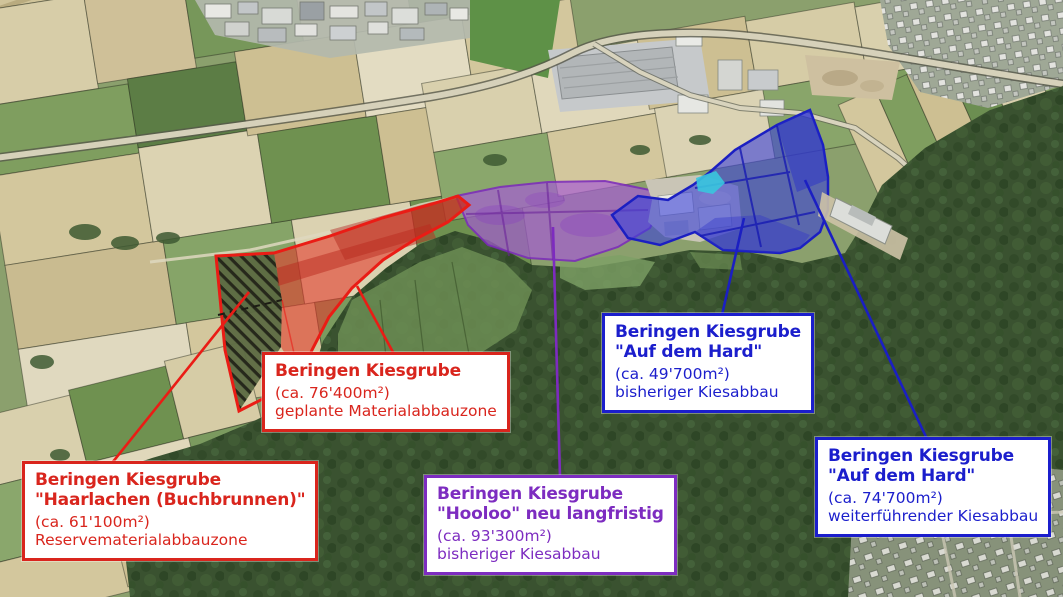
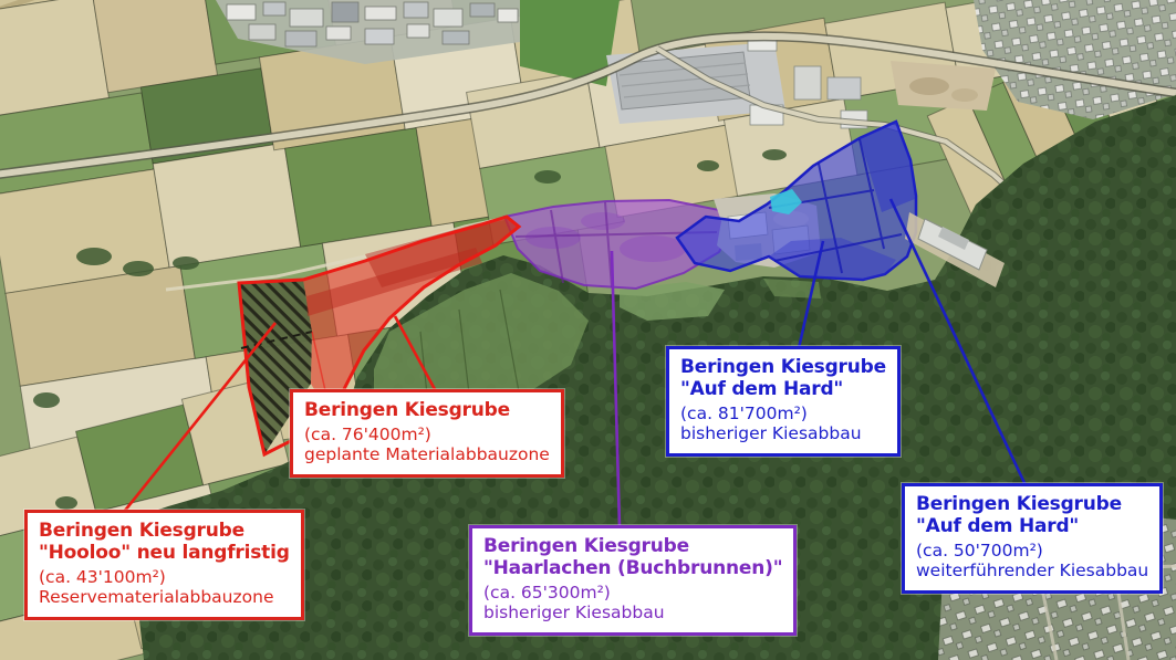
  Beringen Kiesgrube
- "Haarlachen (Buchbrunnen)"
+ "Hooloo" neu langfristig
- (ca. 61'100m²)
+ (ca. 43'100m²)
  Reservematerialabbauzone
  Beringen Kiesgrube
  (ca. 76'400m²)
  geplante Materialabbauzone
  Beringen Kiesgrube
- "Hooloo" neu langfristig
+ "Haarlachen (Buchbrunnen)"
- (ca. 93'300m²)
+ (ca. 65'300m²)
  bisheriger Kiesabbau
  Beringen Kiesgrube
  "Auf dem Hard"
- (ca. 49'700m²)
+ (ca. 81'700m²)
  bisheriger Kiesabbau
  Beringen Kiesgrube
  "Auf dem Hard"
- (ca. 74'700m²)
+ (ca. 50'700m²)
  weiterführender Kiesabbau
